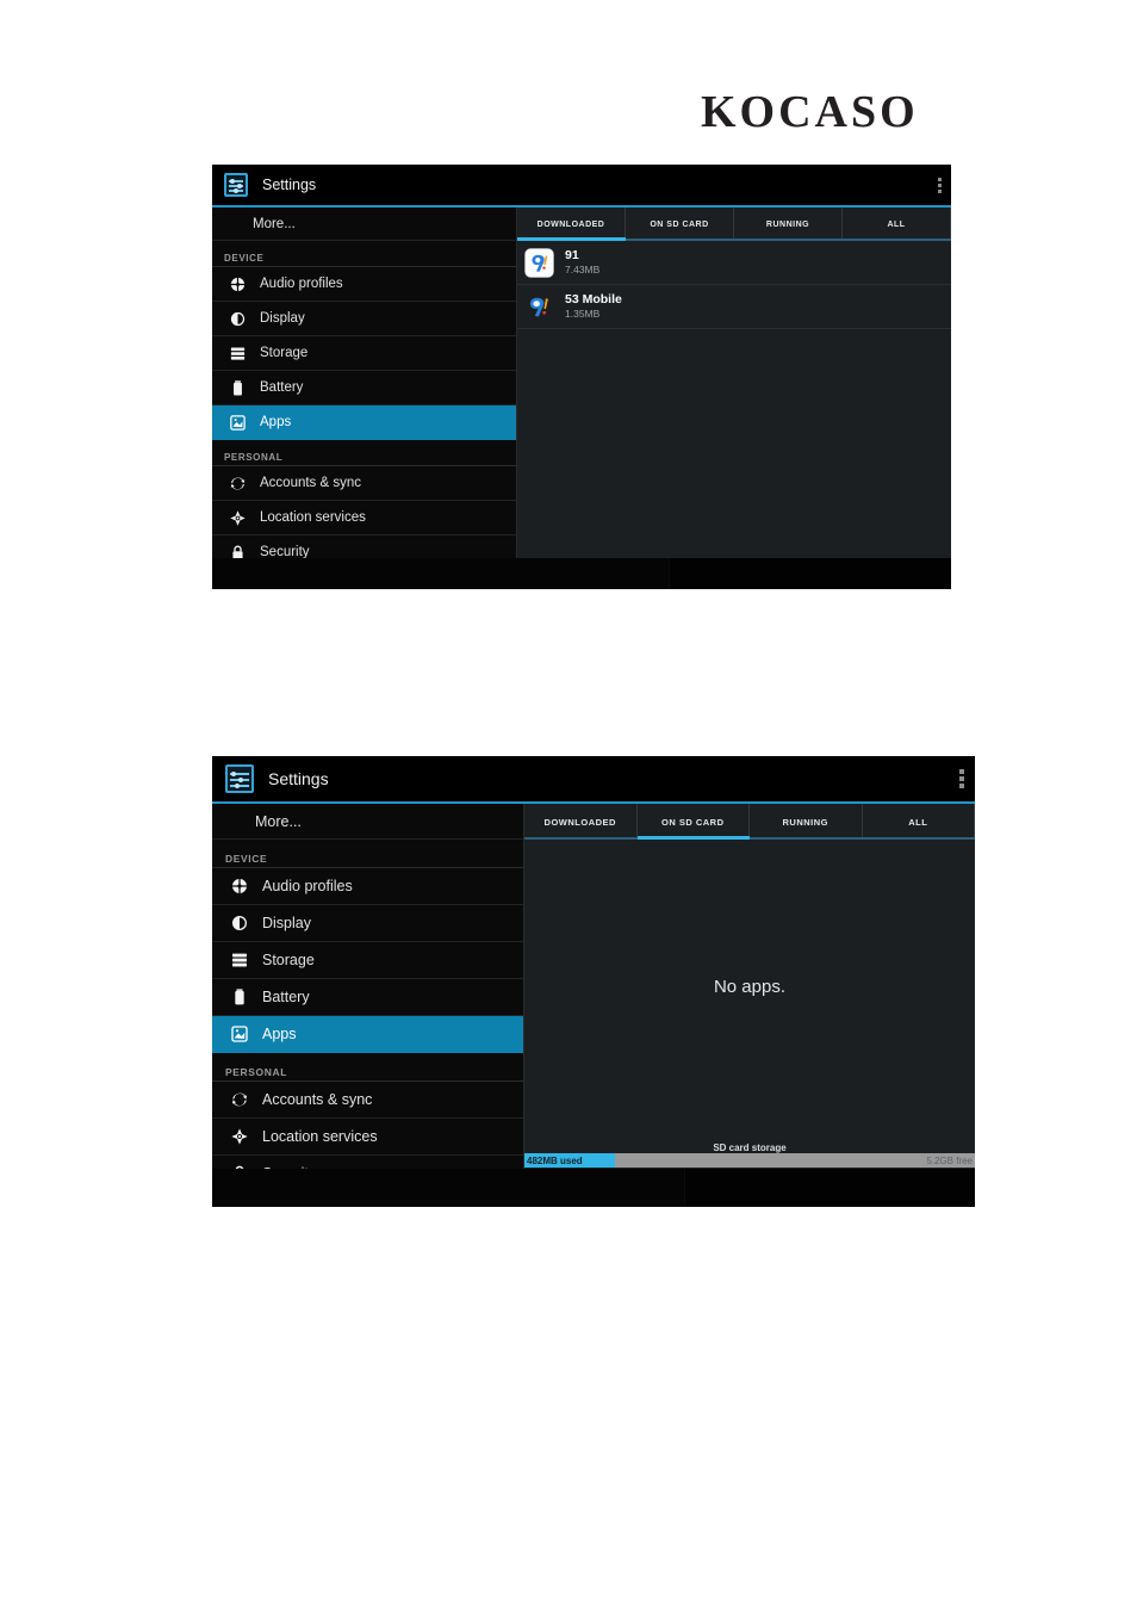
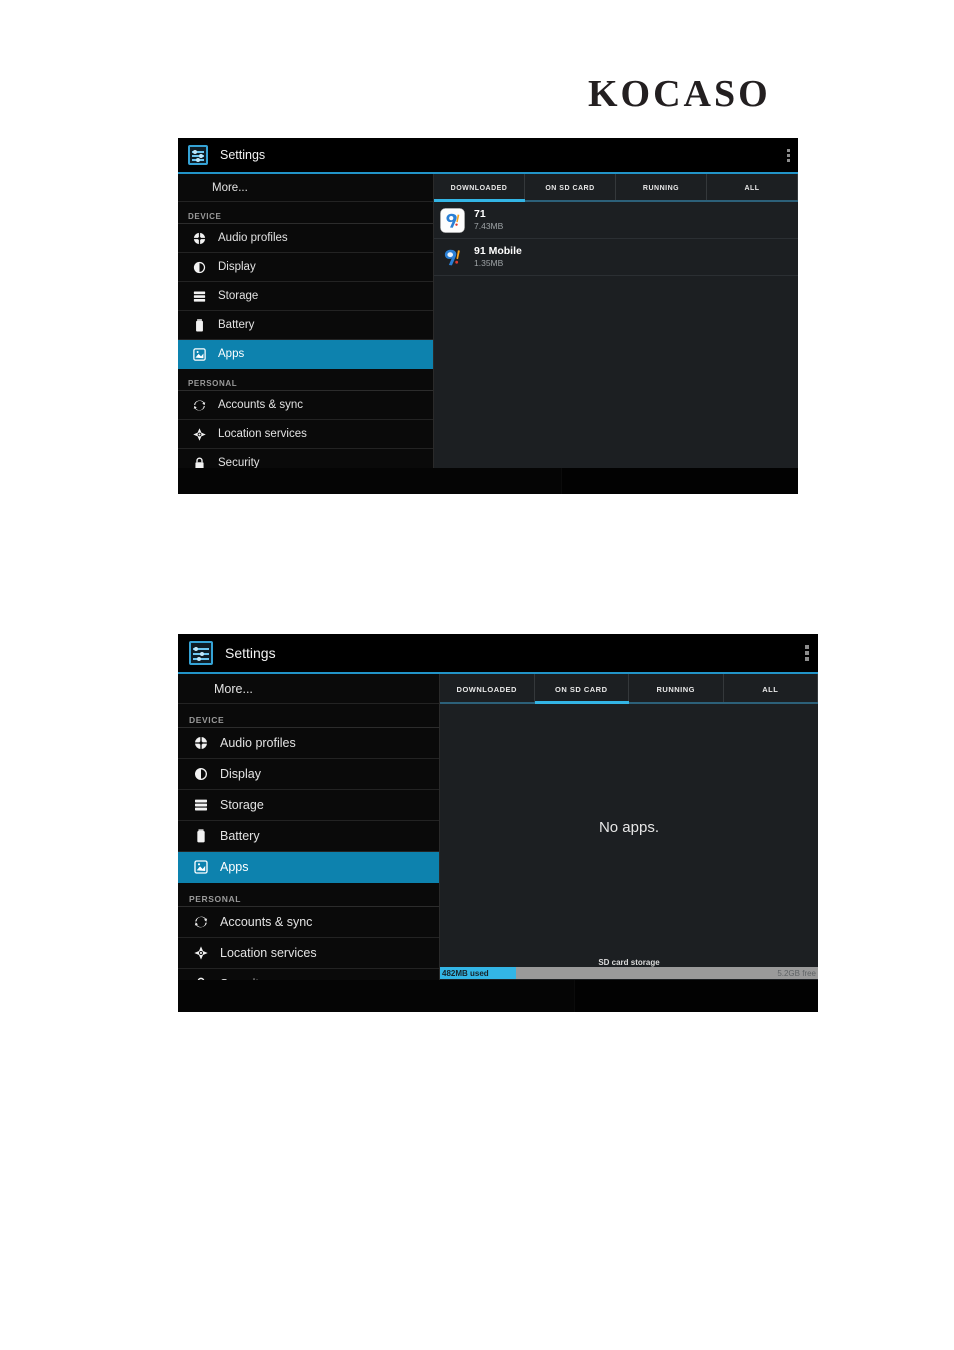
  KOCASO
  Settings
  More...
  DEVICE
  Audio profiles
  Display
  Storage
  Battery
  Apps
  PERSONAL
  Accounts & sync
  Location services
  Security
- 91
+ 71
  7.43MB
- 53 Mobile
+ 91 Mobile
  1.35MB
  Settings
  More...
  DEVICE
  Audio profiles
  Display
  Storage
  Battery
  Apps
  PERSONAL
  Accounts & sync
  Location services
  DOWNLOADED
  ON SD CARD
  RUNNING
  ALL
  No apps.
  SD card storage
  482MB used
  5.2GB free
